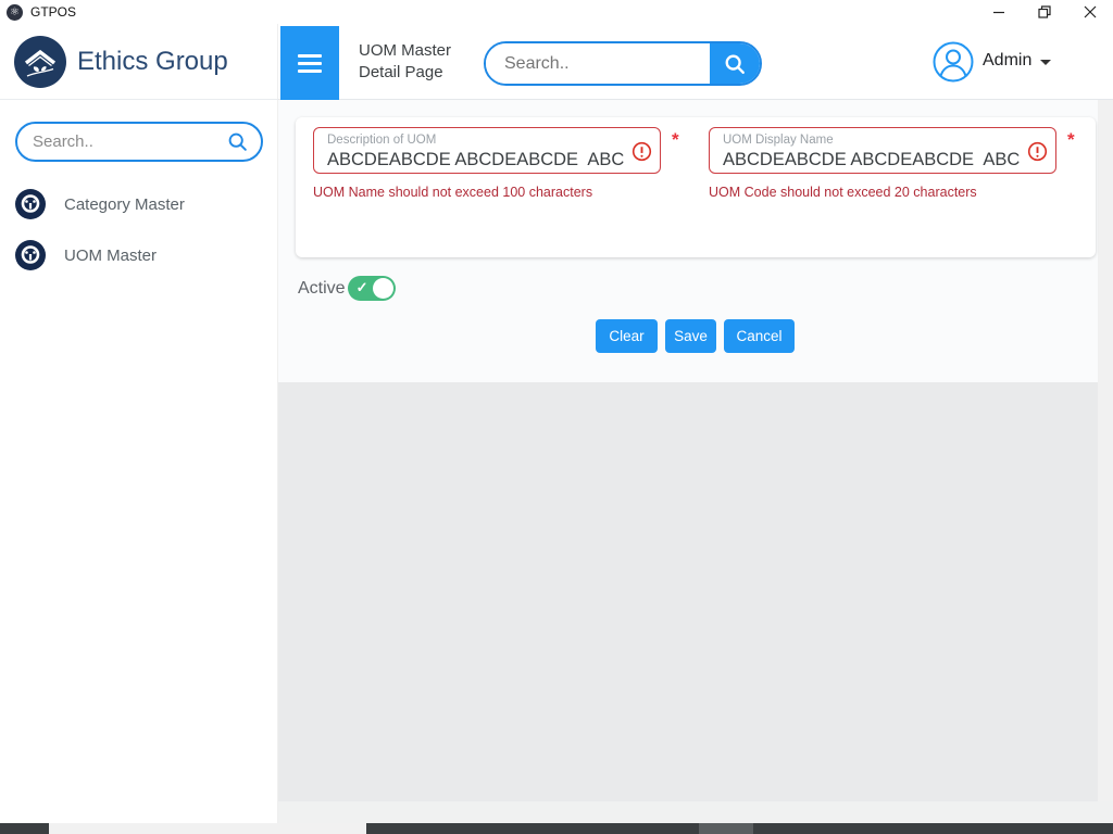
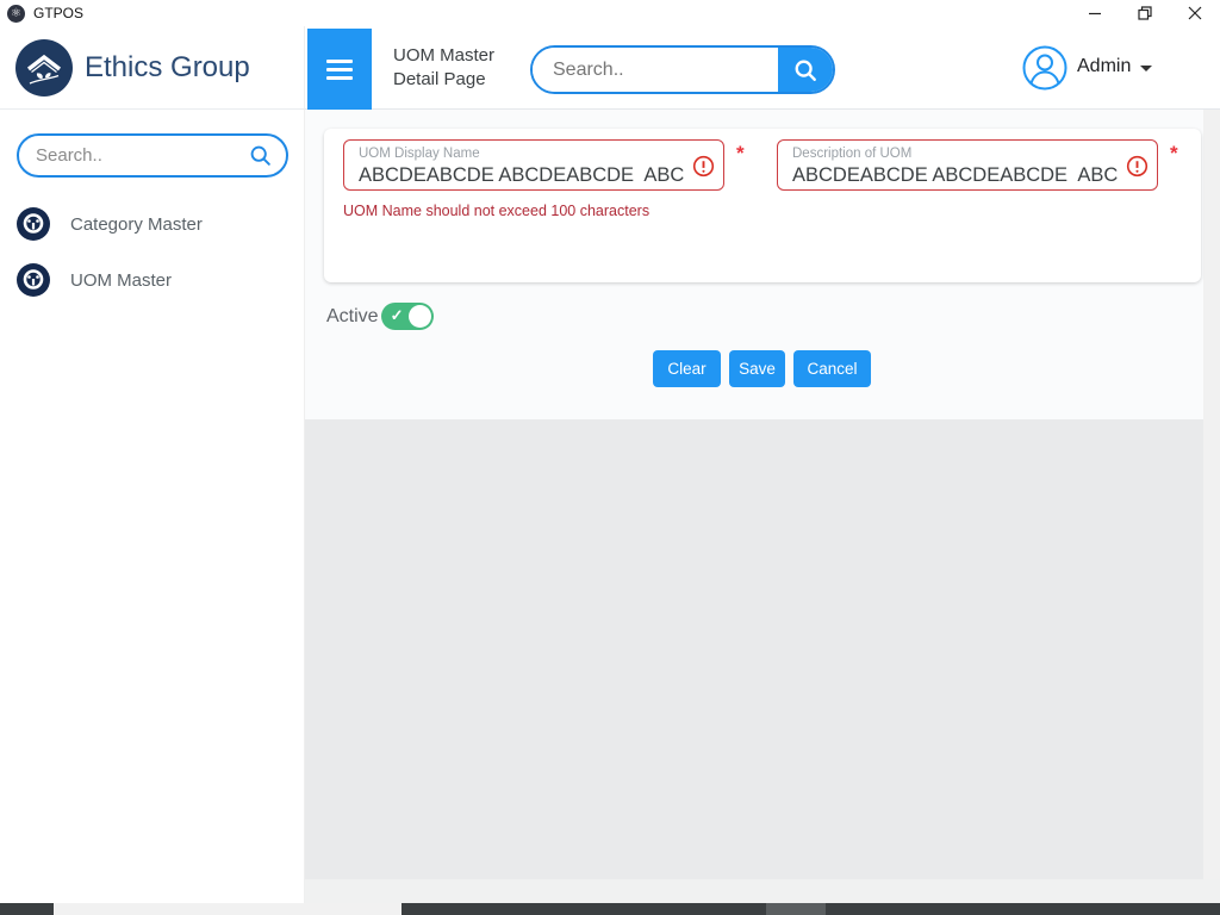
  ⚛
  GTPOS
  Ethics Group
  Search..
  Category Master
  UOM Master
  UOM Master
  Detail Page
  Search..
  Admin
- Description of UOM
+ UOM Display Name
  ABCDEABCDE ABCDEABCDE ABC
  *
  UOM Name should not exceed 100 characters
- UOM Display Name
+ Description of UOM
  ABCDEABCDE ABCDEABCDE ABC
  *
- UOM Code should not exceed 20 characters
  Active
  ✓
  Clear
  Save
  Cancel
